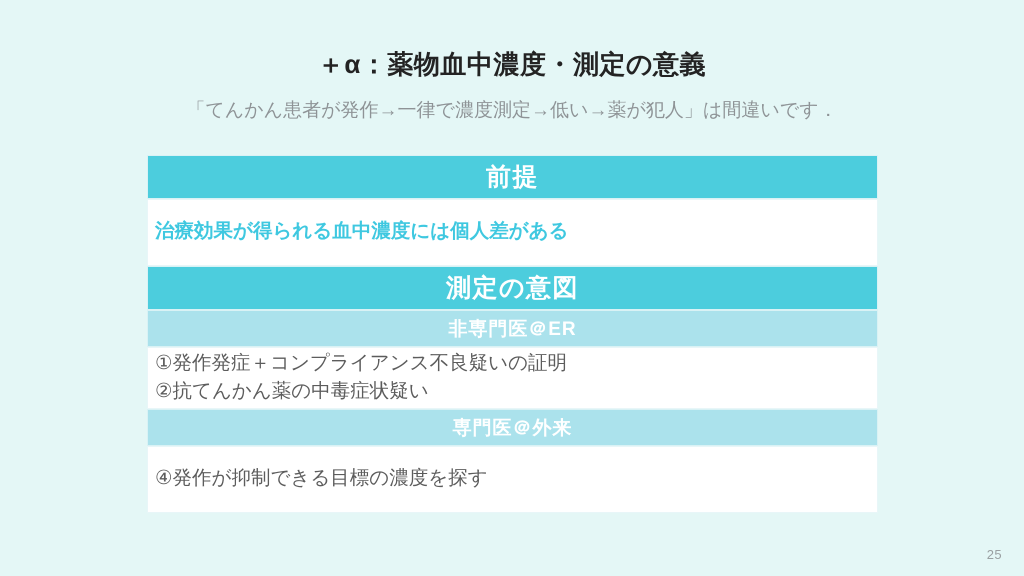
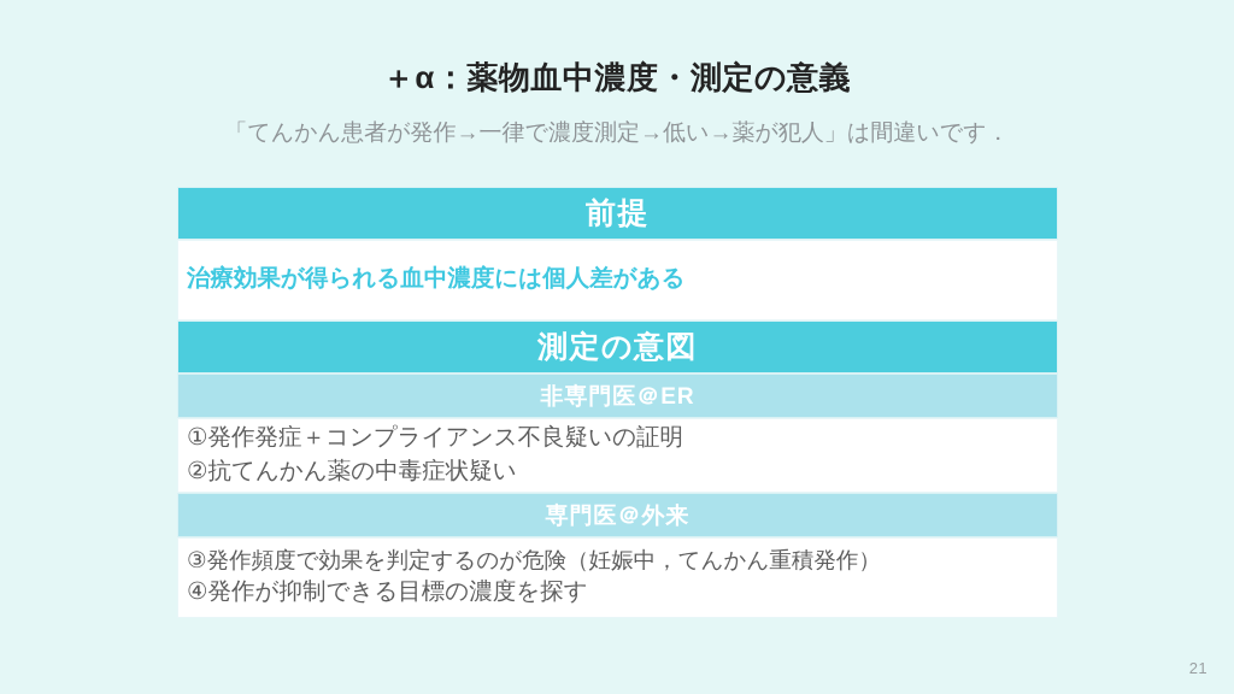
  ＋α：薬物血中濃度・測定の意義
  「てんかん患者が発作→一律で濃度測定→低い→薬が犯人」は間違いです．
  前提
  治療効果が得られる血中濃度には個人差がある
  測定の意図
  非専門医＠ER
  ①発作発症＋コンプライアンス不良疑いの証明
  ②抗てんかん薬の中毒症状疑い
  専門医＠外来
+ ③発作頻度で効果を判定するのが危険（妊娠中，てんかん重積発作）
  ④発作が抑制できる目標の濃度を探す
- 25
+ 21
